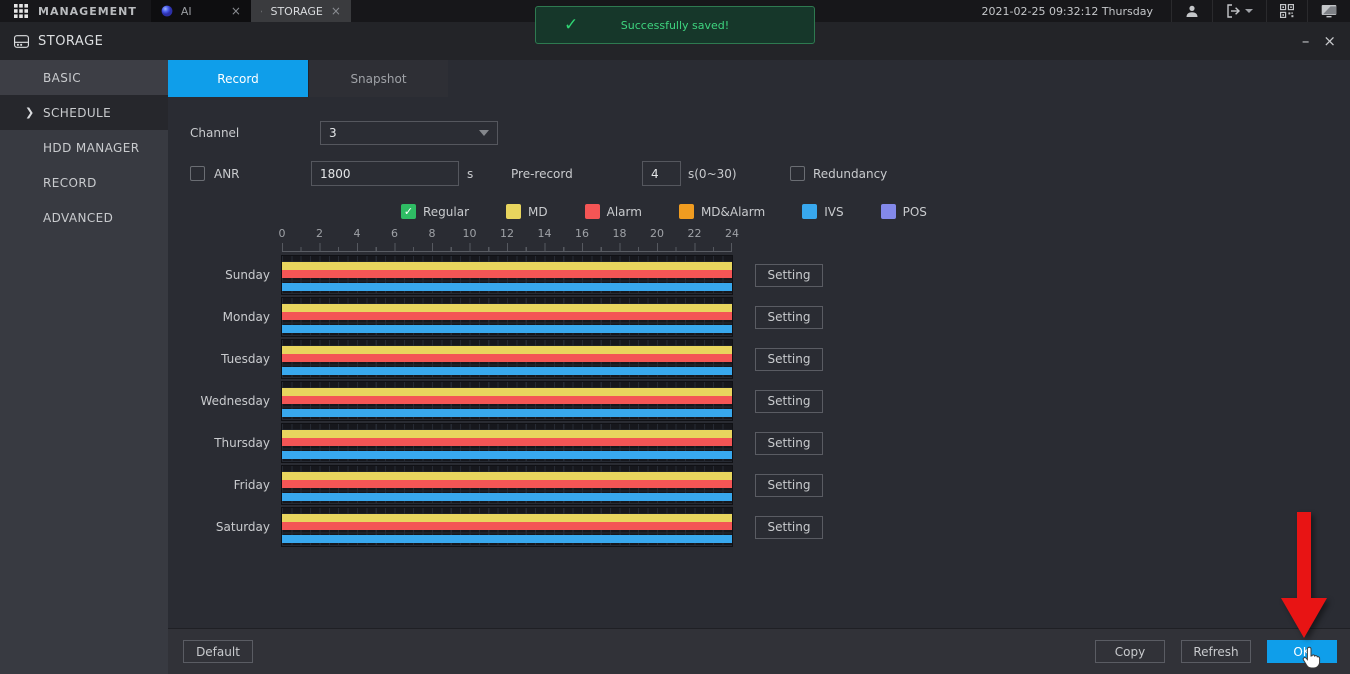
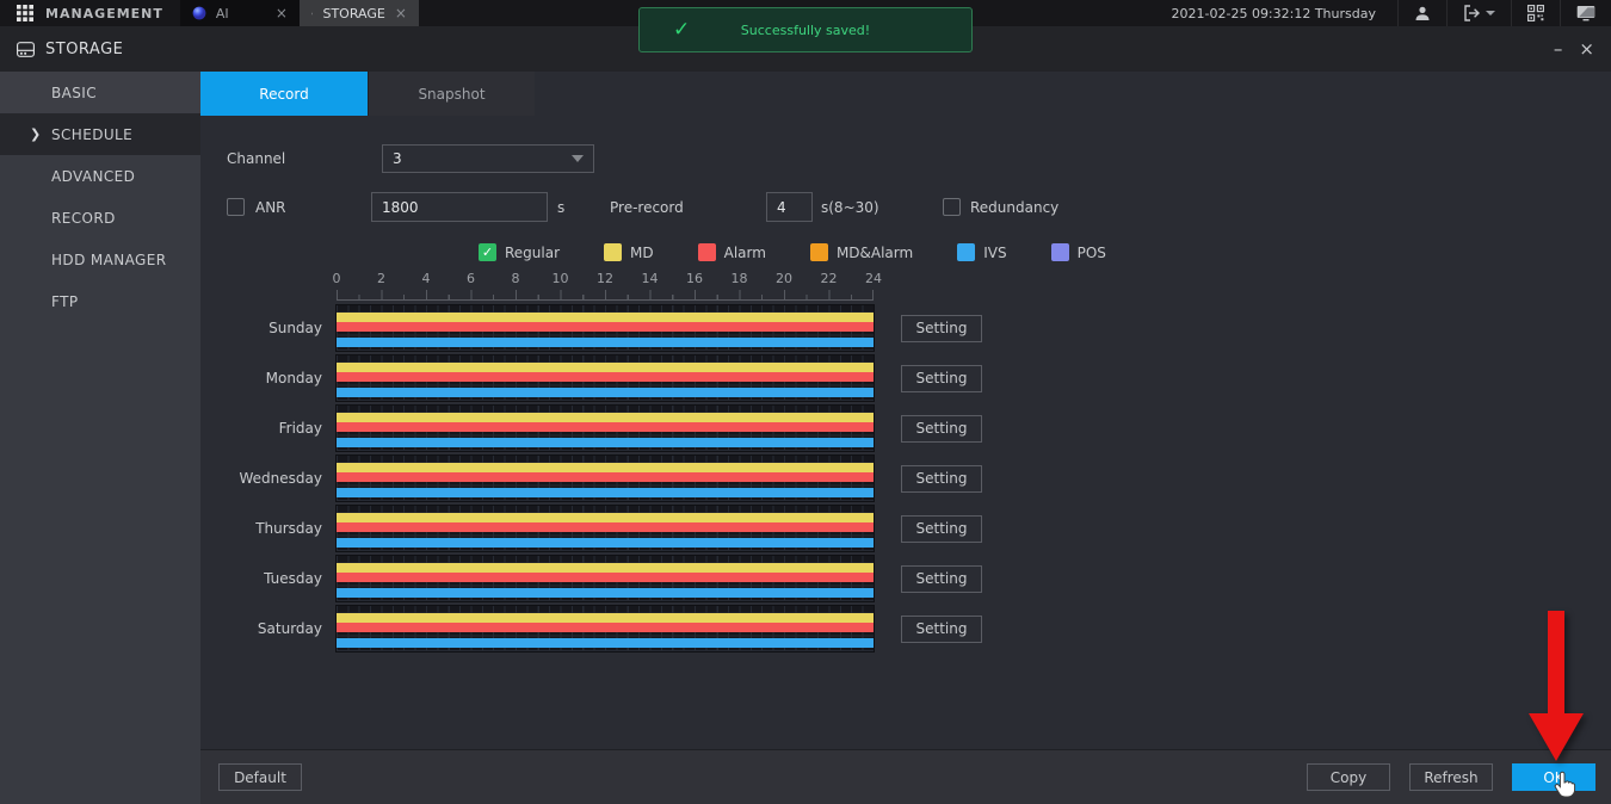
  MANAGEMENT
  AI
  ×
  STORAGE
  ×
  2021-02-25 09:32:12 Thursday
  ✓
  Successfully saved!
  STORAGE
  –
  ×
  BASIC
  ❯
  SCHEDULE
- HDD MANAGER
+ ADVANCED
  RECORD
- ADVANCED
+ HDD MANAGER
+ FTP
  Record
  Snapshot
  Channel
  3
  ANR
  1800
  s
  Pre-record
  4
- s(0~30)
+ s(8~30)
  Redundancy
  ✓
  Regular
  MD
  Alarm
  MD&Alarm
  IVS
  POS
  0
  2
  4
  6
  8
  10
  12
  14
  16
  18
  20
  22
  24
  Sunday
  Setting
  Monday
  Setting
- Tuesday
+ Friday
  Setting
  Wednesday
  Setting
  Thursday
  Setting
- Friday
+ Tuesday
  Setting
  Saturday
  Setting
  Default
  Copy
  Refresh
  OK
